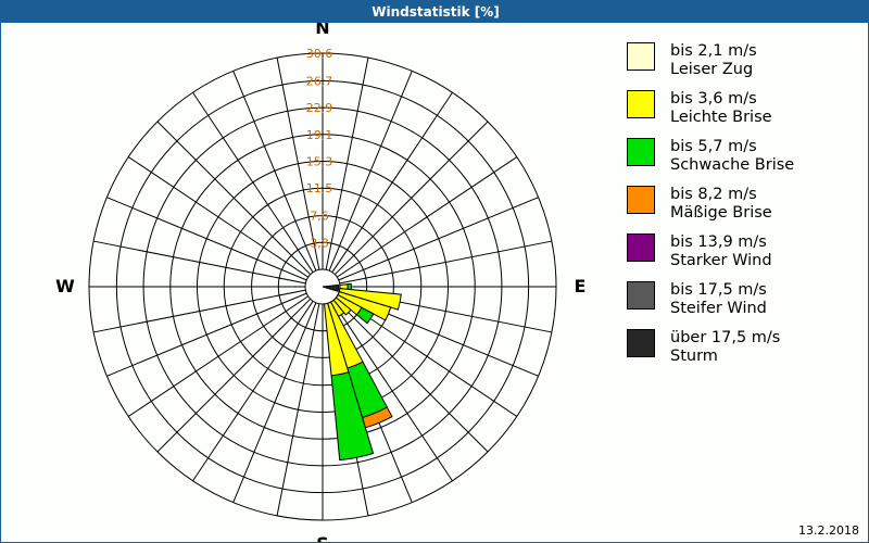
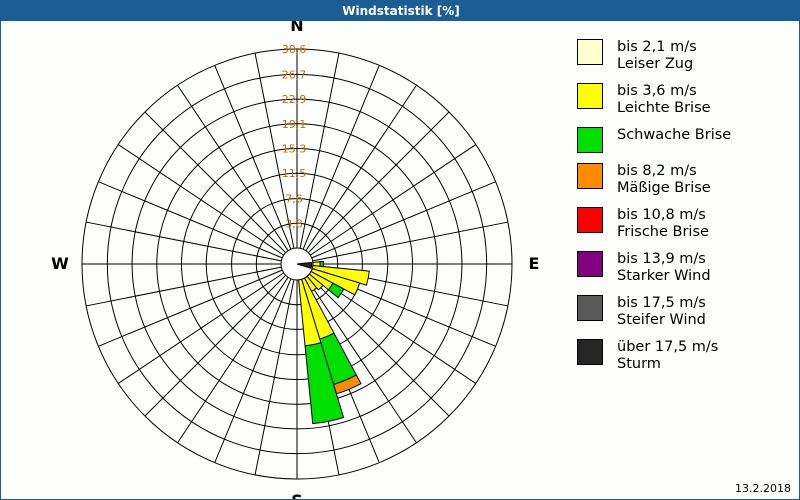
  Windstatistik [%]
  3,8
  7,6
  11,5
  15,3
  19,1
  22,9
  26,7
  30,6
  N
  E
  W
  bis 2,1 m/s
  Leiser Zug
  bis 3,6 m/s
  Leichte Brise
- bis 5,7 m/s
  Schwache Brise
  bis 8,2 m/s
  Mäßige Brise
+ bis 10,8 m/s
+ Frische Brise
  bis 13,9 m/s
  Starker Wind
  bis 17,5 m/s
  Steifer Wind
  über 17,5 m/s
  Sturm
  13.2.2018
